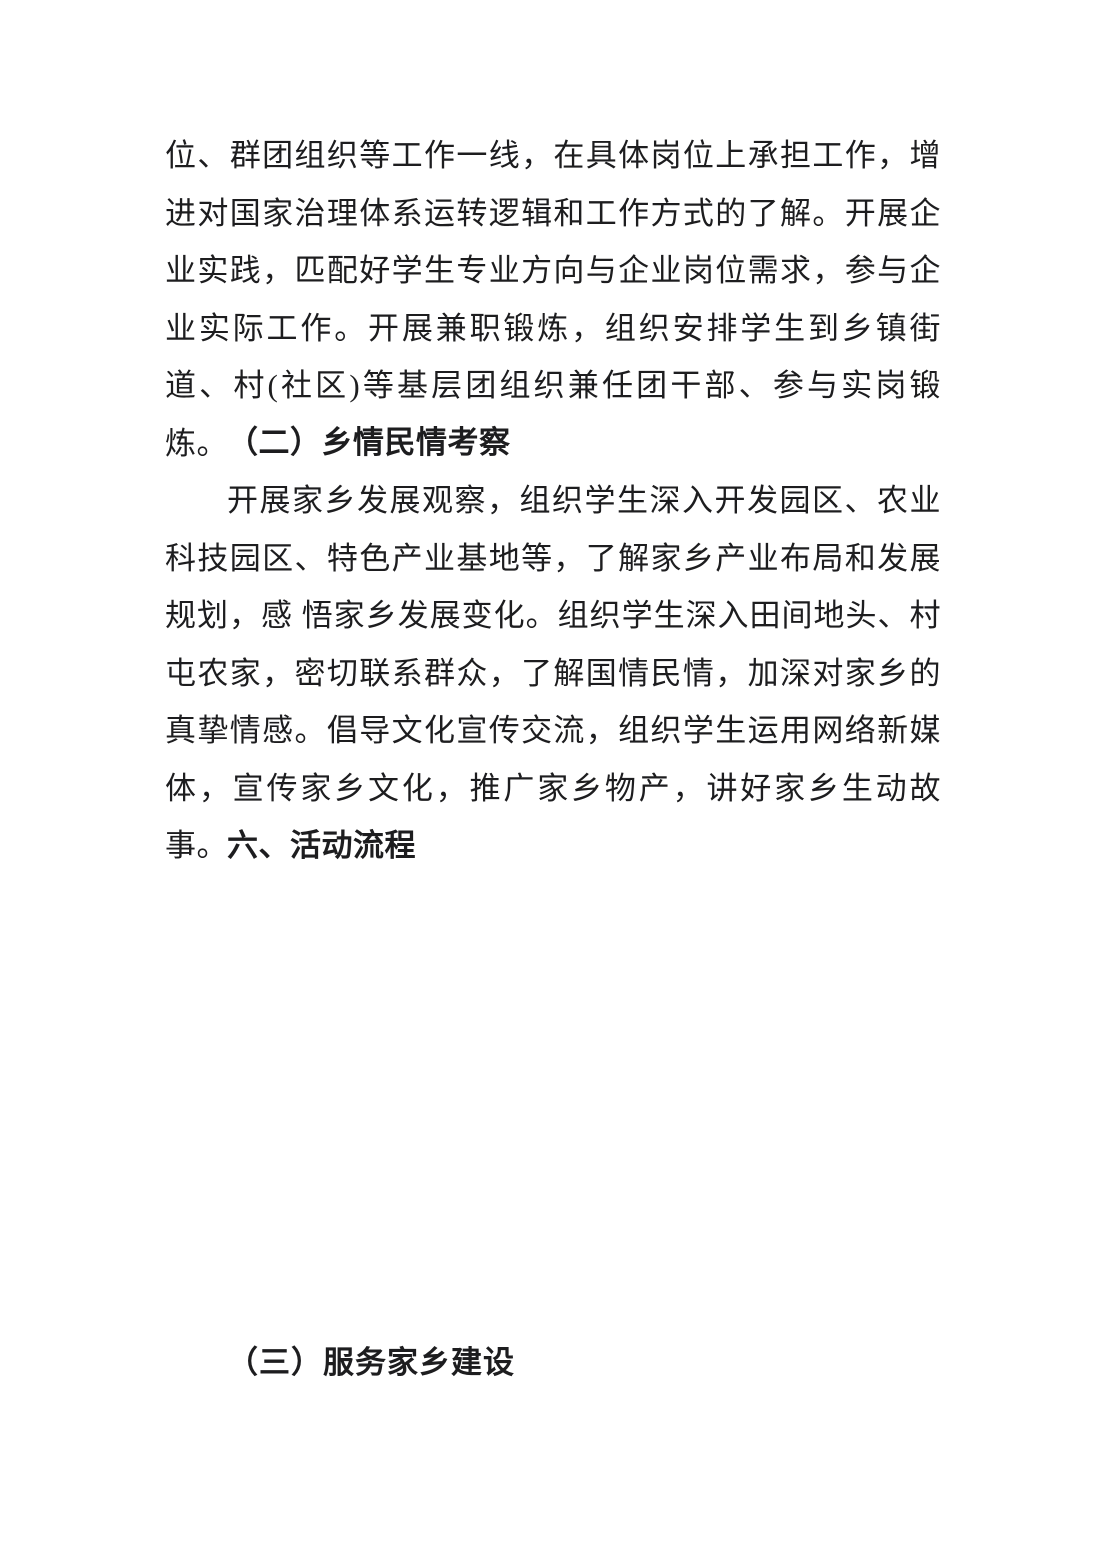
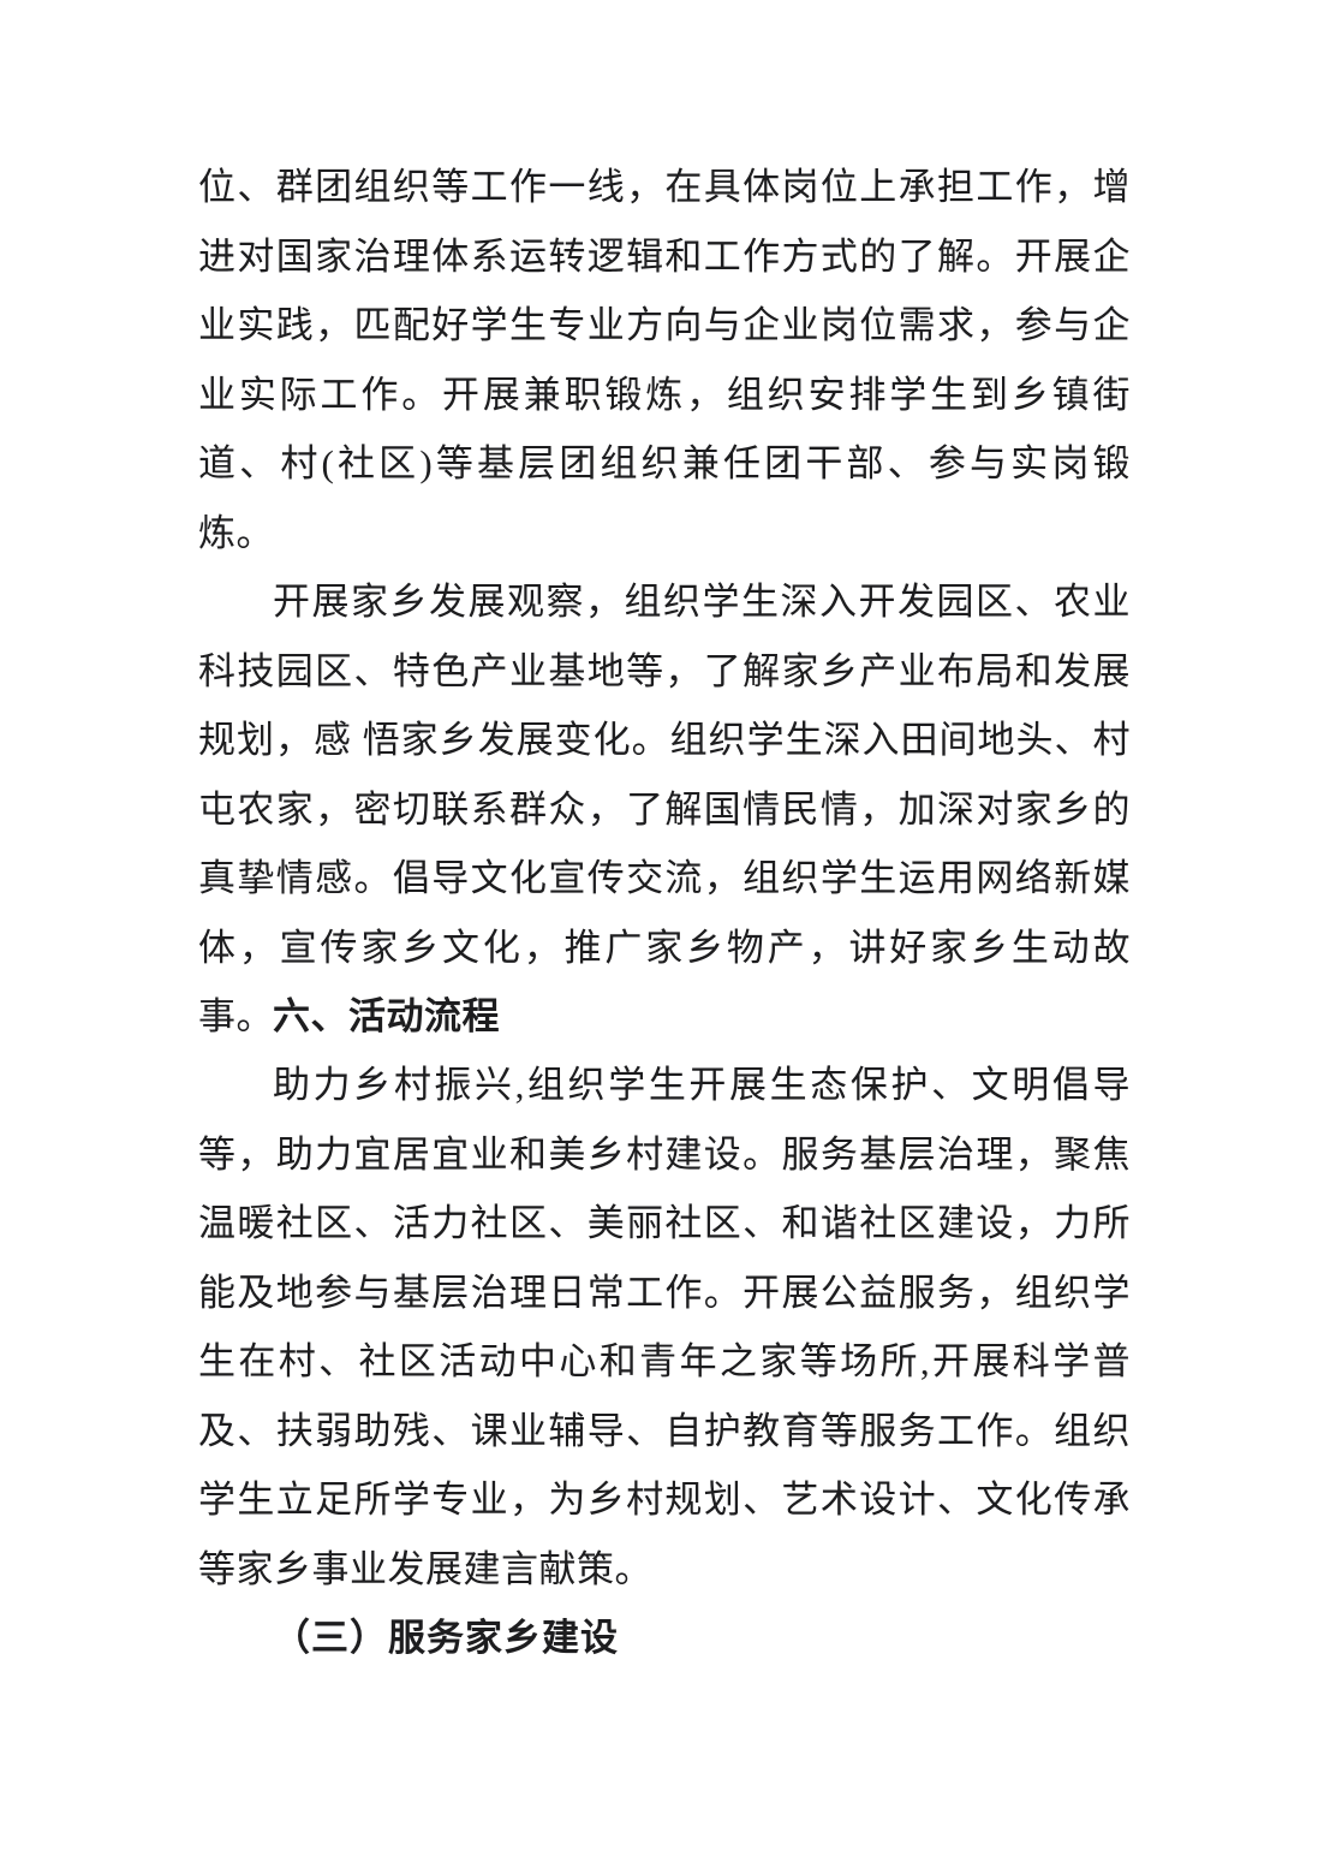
  位、群团组织等工作一线，在具体岗位上承担工作，增进对国家治理体系运转逻辑和工作方式的了解。开展企业实践，匹配好学生专业方向与企业岗位需求，参与企业实际工作。开展兼职锻炼，组织安排学生到乡镇街道、村(社区)等基层团组织兼任团干部、参与实岗锻炼。
- （二）乡情民情考察
  开展家乡发展观察，组织学生深入开发园区、农业科技园区、特色产业基地等，了解家乡产业布局和发展规划，感 悟家乡发展变化。组织学生深入田间地头、村屯农家，密切联系群众，了解国情民情，加深对家乡的真挚情感。倡导文化宣传交流，组织学生运用网络新媒体，宣传家乡文化，推广家乡物产，讲好家乡生动故事。
  六、活动流程
+ 助力乡村振兴,组织学生开展生态保护、文明倡导等，助力宜居宜业和美乡村建设。服务基层治理，聚焦温暖社区、活力社区、美丽社区、和谐社区建设，力所能及地参与基层治理日常工作。开展公益服务，组织学生在村、社区活动中心和青年之家等场所,开展科学普及、扶弱助残、课业辅导、自护教育等服务工作。组织学生立足所学专业，为乡村规划、艺术设计、文化传承等家乡事业发展建言献策。
  （三）服务家乡建设
